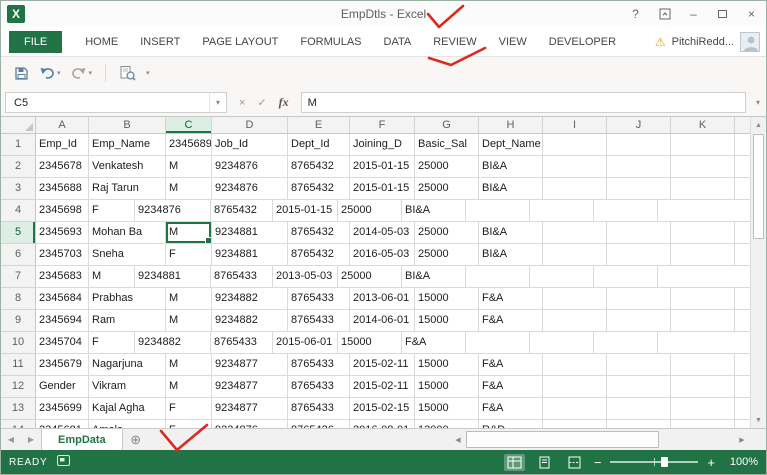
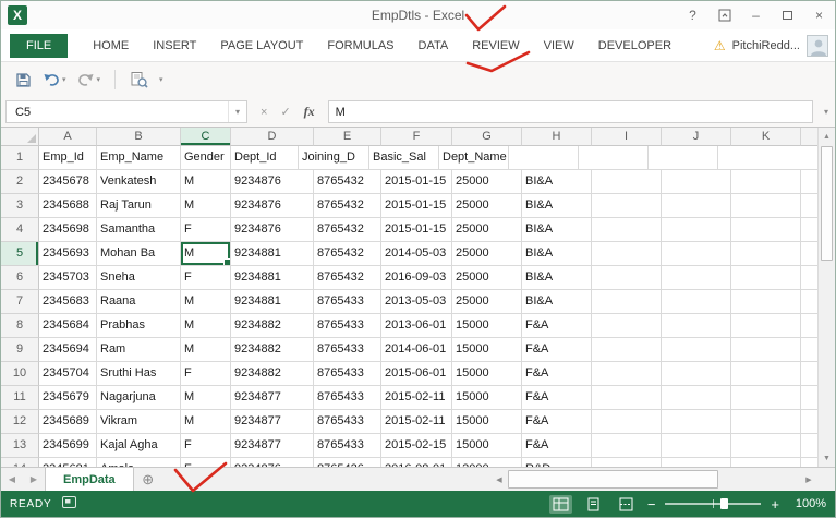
  X
  EmpDtls - Excel
  ?
  –
  ×
  FILE
  HOME
  INSERT
  PAGE LAYOUT
  FORMULAS
  DATA
  REVIEW
  VIEW
  DEVELOPER
  ⚠
  PitchiRedd...
  C5
  ▾
  ×
  ✓
  fx
  M
  ▾
  A
  B
  C
  D
  E
  F
  G
  H
  I
  J
  K
  1
  Emp_Id
  Emp_Name
- 2345689
+ Gender
- Job_Id
  Dept_Id
  Joining_D
  Basic_Sal
  Dept_Name
  2
  2345678
  Venkatesh
  M
  9234876
  8765432
  2015-01-15
  25000
  BI&A
  3
  2345688
  Raj Tarun
  M
  9234876
  8765432
  2015-01-15
  25000
  BI&A
  4
  2345698
+ Samantha
  F
  9234876
  8765432
  2015-01-15
  25000
  BI&A
  5
  2345693
  Mohan Ba
  M
  9234881
  8765432
  2014-05-03
  25000
  BI&A
  6
  2345703
  Sneha
  F
  9234881
  8765432
- 2016-05-03
+ 2016-09-03
  25000
  BI&A
  7
  2345683
+ Raana
  M
  9234881
  8765433
  2013-05-03
  25000
  BI&A
  8
  2345684
  Prabhas
  M
  9234882
  8765433
  2013-06-01
  15000
  F&A
  9
  2345694
  Ram
  M
  9234882
  8765433
  2014-06-01
  15000
  F&A
  10
  2345704
+ Sruthi Has
  F
  9234882
  8765433
  2015-06-01
  15000
  F&A
  11
  2345679
  Nagarjuna
  M
  9234877
  8765433
  2015-02-11
  15000
  F&A
  12
- Gender
+ 2345689
  Vikram
  M
  9234877
  8765433
  2015-02-11
  15000
  F&A
  13
  2345699
  Kajal Agha
  F
  9234877
  8765433
  2015-02-15
  15000
  F&A
  ◀
  ▶
  EmpData
  ⊕
  READY
  −
  +
  100%
